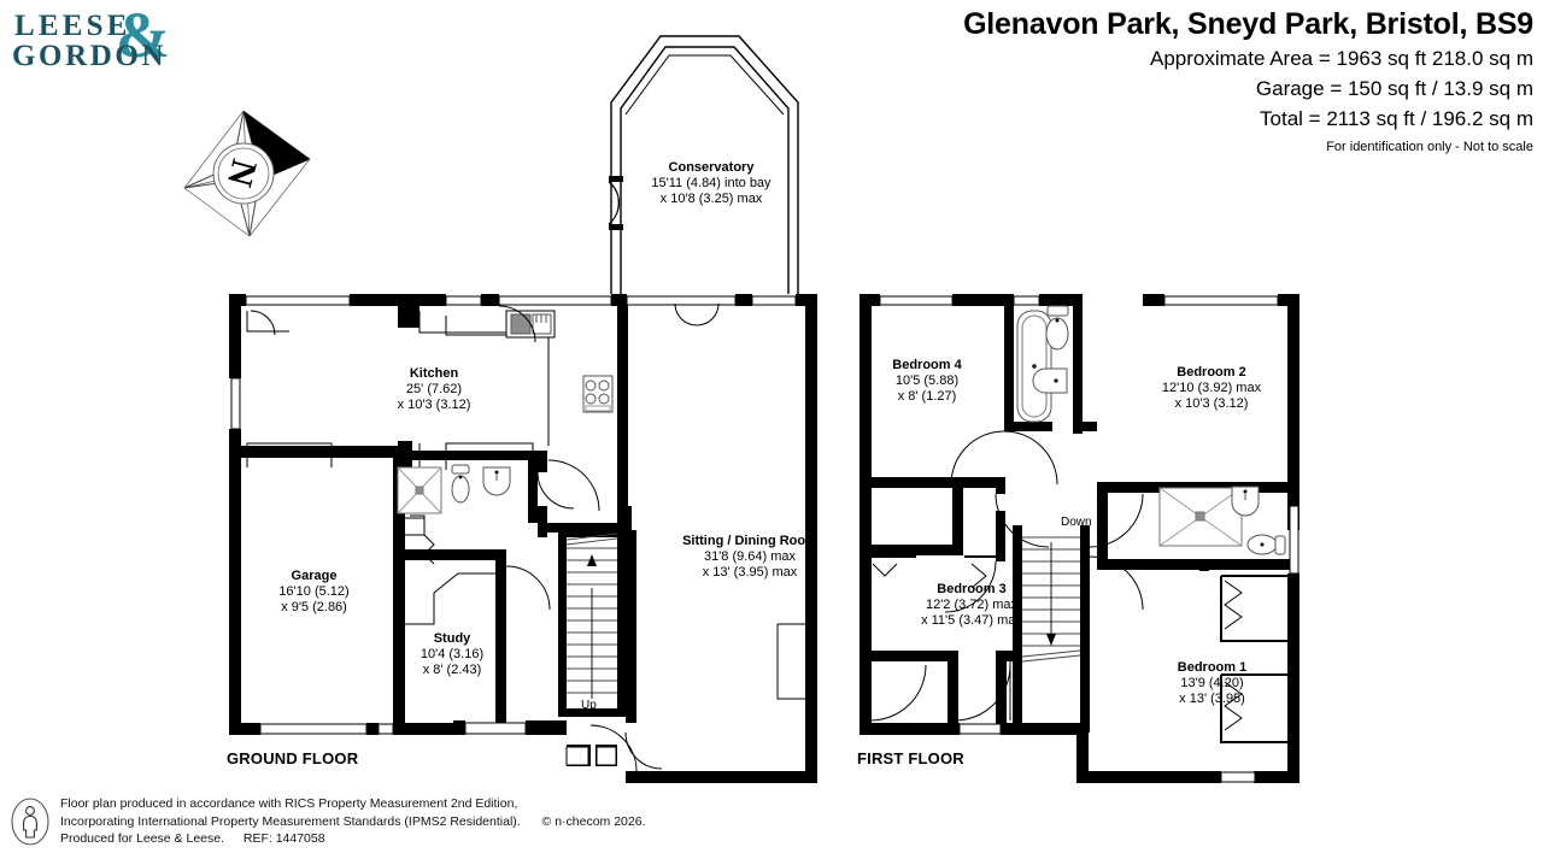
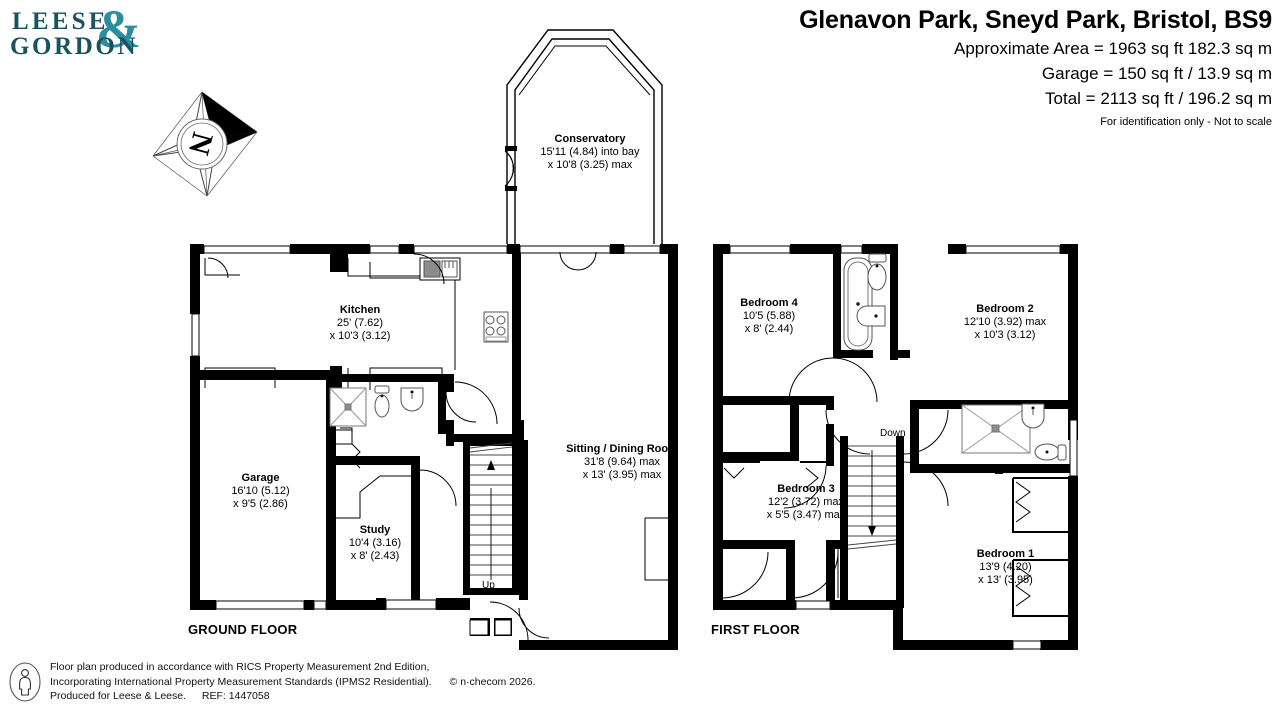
  LEESE
  &
  GORDON
  Glenavon Park, Sneyd Park, Bristol, BS9
- Approximate Area = 1963 sq ft 218.0 sq m
+ Approximate Area = 1963 sq ft 182.3 sq m
  Garage = 150 sq ft / 13.9 sq m
  Total = 2113 sq ft / 196.2 sq m
  For identification only - Not to scale
  Conservatory
  15'11 (4.84) into bay
  x 10'8 (3.25) max
  Kitchen
  25' (7.62)
  x 10'3 (3.12)
  Garage
  16'10 (5.12)
  x 9'5 (2.86)
  Study
  10'4 (3.16)
  x 8' (2.43)
  Sitting / Dining Room
  31'8 (9.64) max
  x 13' (3.95) max
  Bedroom 4
  10'5 (5.88)
- x 8' (1.27)
+ x 8' (2.44)
  Bedroom 2
  12'10 (3.92) max
  x 10'3 (3.12)
  Bedroom 3
  12'2 (3.72) max
- x 11'5 (3.47) max
+ x 5'5 (3.47) max
  Bedroom 1
  13'9 (4.20)
  x 13' (3.95)
  Up
  Down
  GROUND FLOOR
  FIRST FLOOR
  Floor plan produced in accordance with RICS Property Measurement 2nd Edition,
  Incorporating International Property Measurement Standards (IPMS2 Residential). © n·checom 2026.
  Produced for Leese & Leese. REF: 1447058
